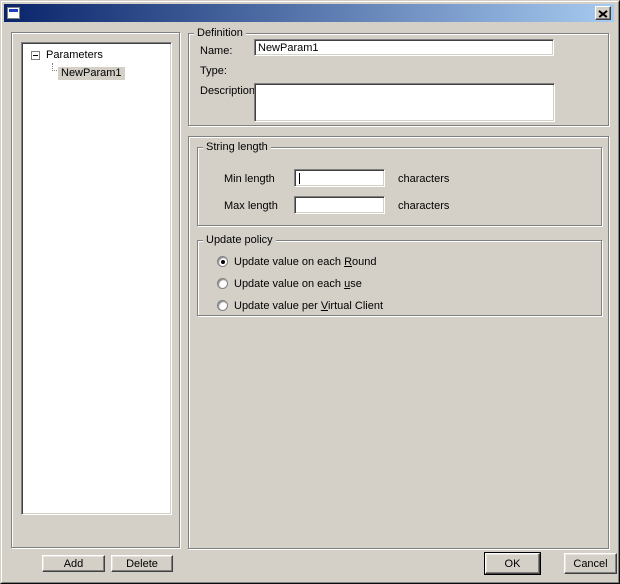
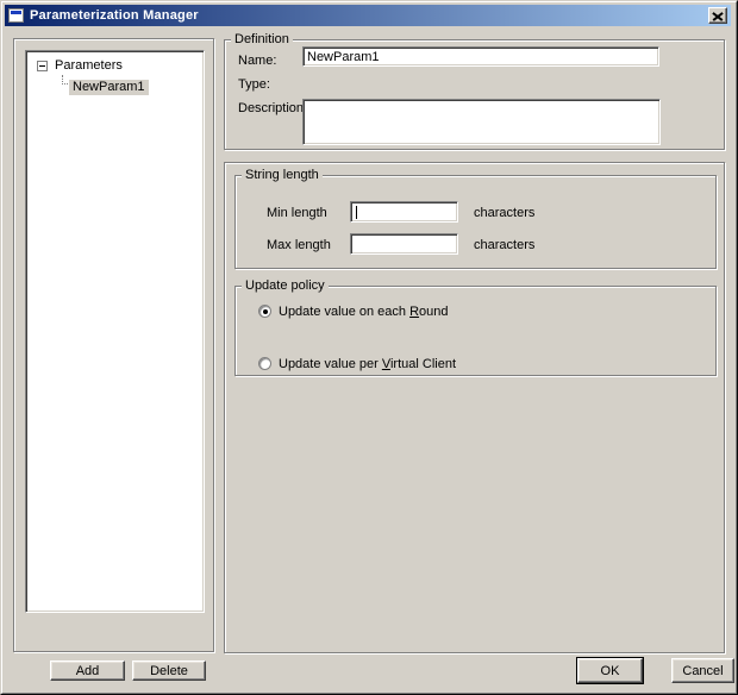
+ Parameterization Manager
  Parameters
  NewParam1
  Add
  Delete
  Definition
  Name:
  NewParam1
  Type:
  Description
  String length
  Min length
  characters
  Max length
  characters
  Update policy
  Update value on each Round
- Update value on each use
  Update value per Virtual Client
  OK
  Cancel
